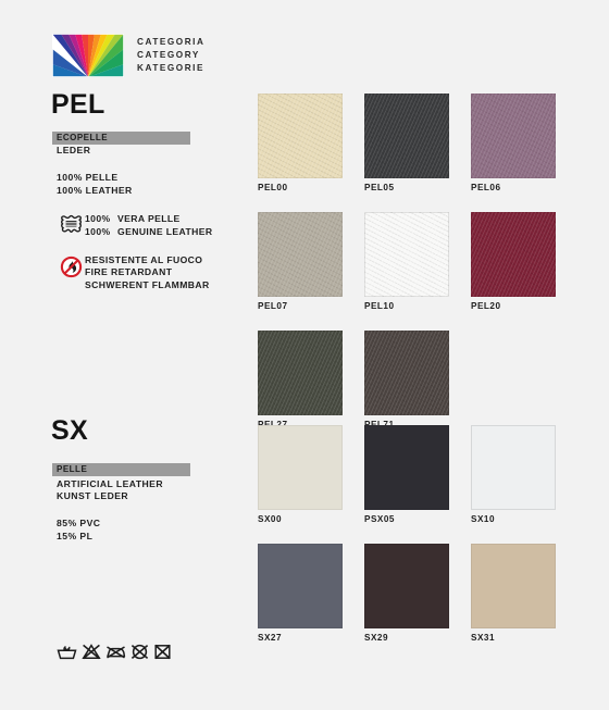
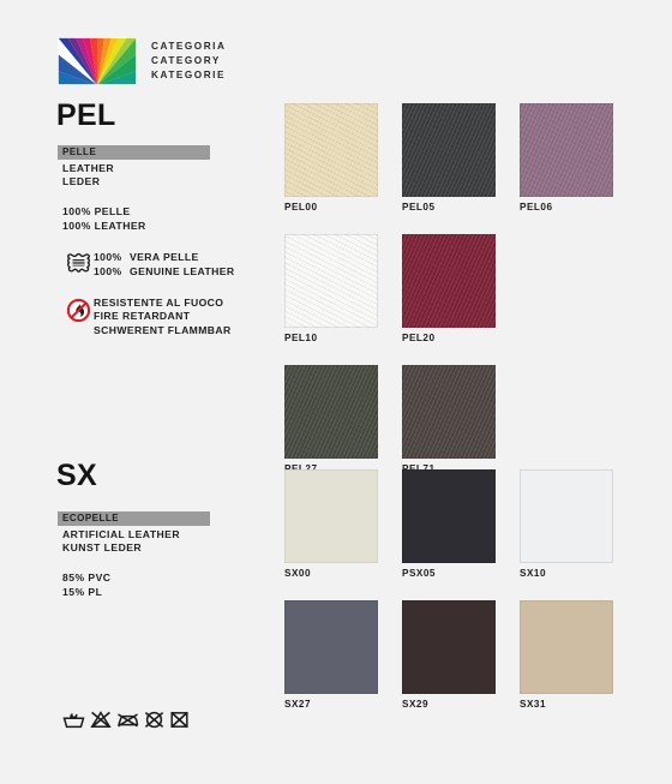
  CATEGORIA
  CATEGORY
  KATEGORIE
  PEL
- ECOPELLE
+ PELLE
+ LEATHER
  LEDER
  100% PELLE
  100% LEATHER
  100% VERA PELLE
  100% GENUINE LEATHER
  RESISTENTE AL FUOCO
  FIRE RETARDANT
  SCHWERENT FLAMMBAR
  PEL00
  PEL05
  PEL06
- PEL07
  PEL10
  PEL20
  SX
- PELLE
+ ECOPELLE
  ARTIFICIAL LEATHER
  KUNST LEDER
  85% PVC
  15% PL
  SX00
  PSX05
  SX10
  SX27
  SX29
  SX31
